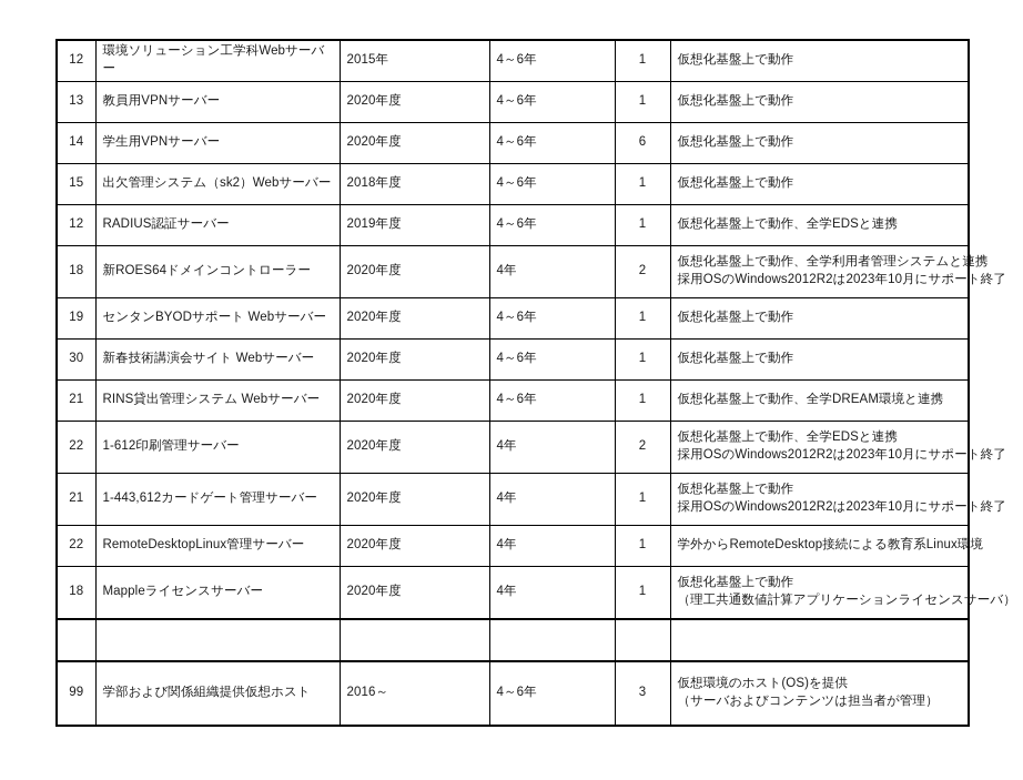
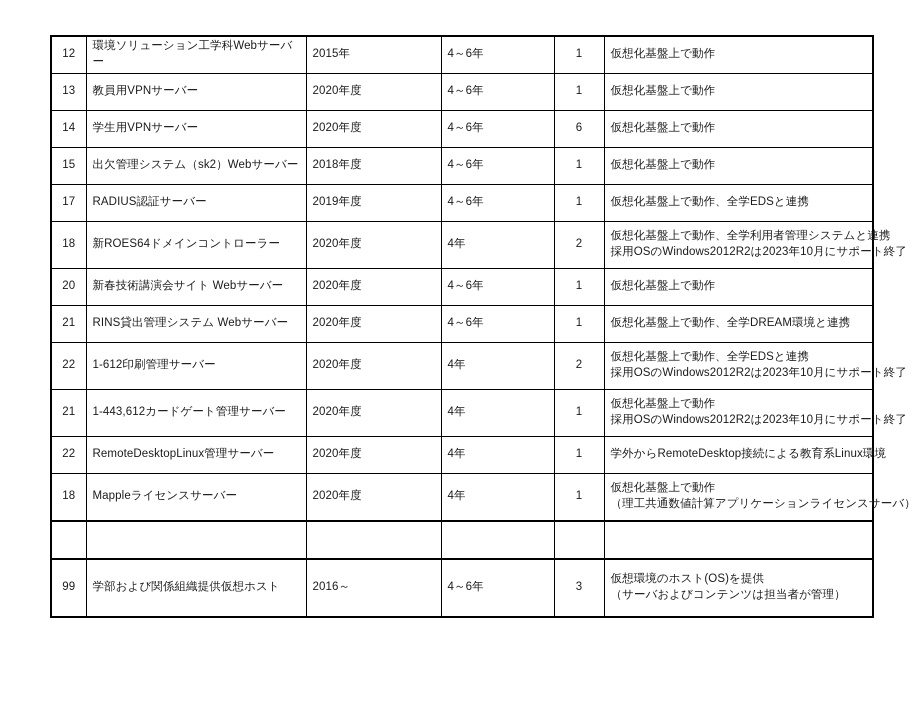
  12	環境ソリューション工学科Webサーバー	2015年	4～6年	1	仮想化基盤上で動作
  13	教員用VPNサーバー	2020年度	4～6年	1	仮想化基盤上で動作
  14	学生用VPNサーバー	2020年度	4～6年	6	仮想化基盤上で動作
  15	出欠管理システム（sk2）Webサーバー	2018年度	4～6年	1	仮想化基盤上で動作
- 12	RADIUS認証サーバー	2019年度	4～6年	1	仮想化基盤上で動作、全学EDSと連携
+ 17	RADIUS認証サーバー	2019年度	4～6年	1	仮想化基盤上で動作、全学EDSと連携
  18	新ROES64ドメインコントローラー	2020年度	4年	2	仮想化基盤上で動作、全学利用者管理システムと連携採用OSのWindows2012R2は2023年10月にサポート終了
- 19	センタンBYODサポート Webサーバー	2020年度	4～6年	1	仮想化基盤上で動作
- 30	新春技術講演会サイト Webサーバー	2020年度	4～6年	1	仮想化基盤上で動作
+ 20	新春技術講演会サイト Webサーバー	2020年度	4～6年	1	仮想化基盤上で動作
  21	RINS貸出管理システム Webサーバー	2020年度	4～6年	1	仮想化基盤上で動作、全学DREAM環境と連携
  22	1-612印刷管理サーバー	2020年度	4年	2	仮想化基盤上で動作、全学EDSと連携採用OSのWindows2012R2は2023年10月にサポート終了
  21	1-443,612カードゲート管理サーバー	2020年度	4年	1	仮想化基盤上で動作採用OSのWindows2012R2は2023年10月にサポート終了
  22	RemoteDesktopLinux管理サーバー	2020年度	4年	1	学外からRemoteDesktop接続による教育系Linux環境
  18	Mappleライセンスサーバー	2020年度	4年	1	仮想化基盤上で動作（理工共通数値計算アプリケーションライセンスサーバ）
  99	学部および関係組織提供仮想ホスト	2016～	4～6年	3	仮想環境のホスト(OS)を提供（サーバおよびコンテンツは担当者が管理）
